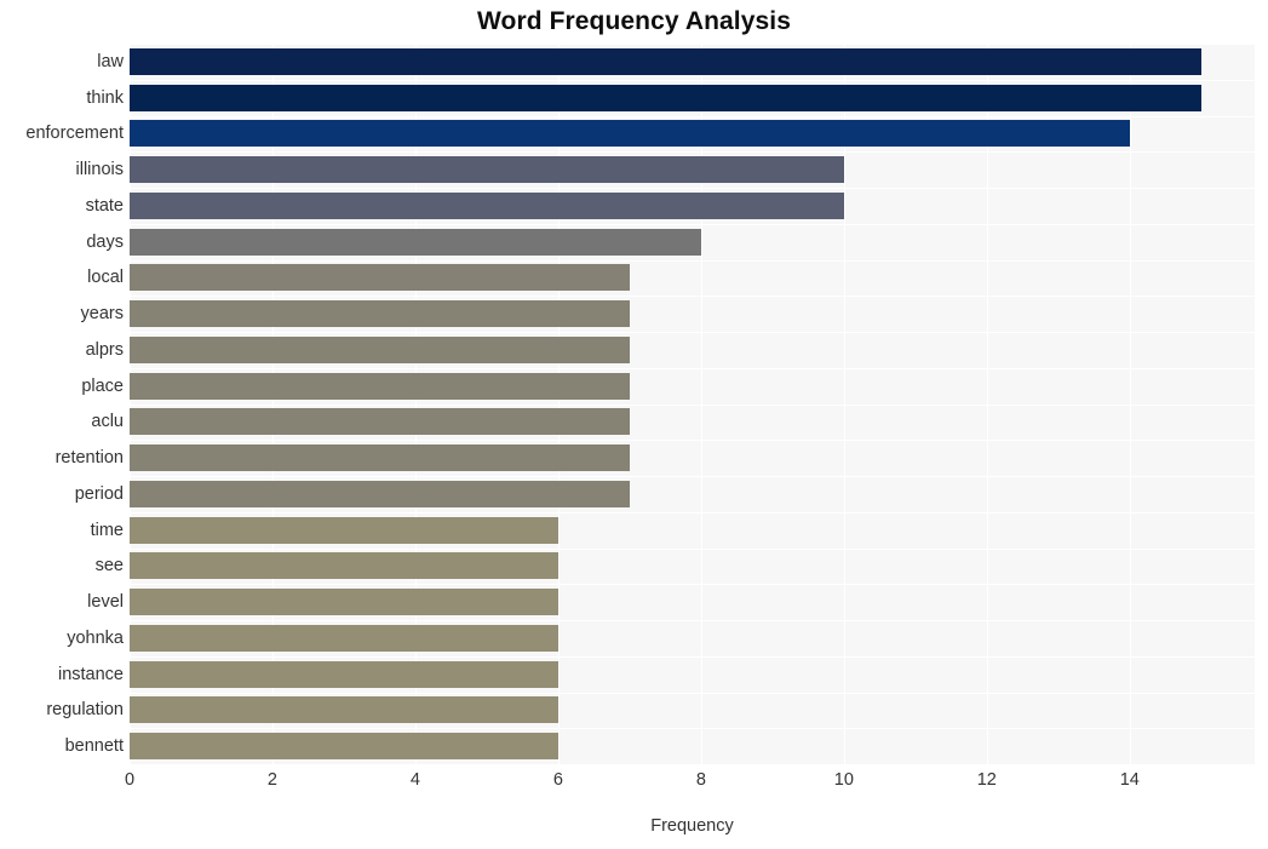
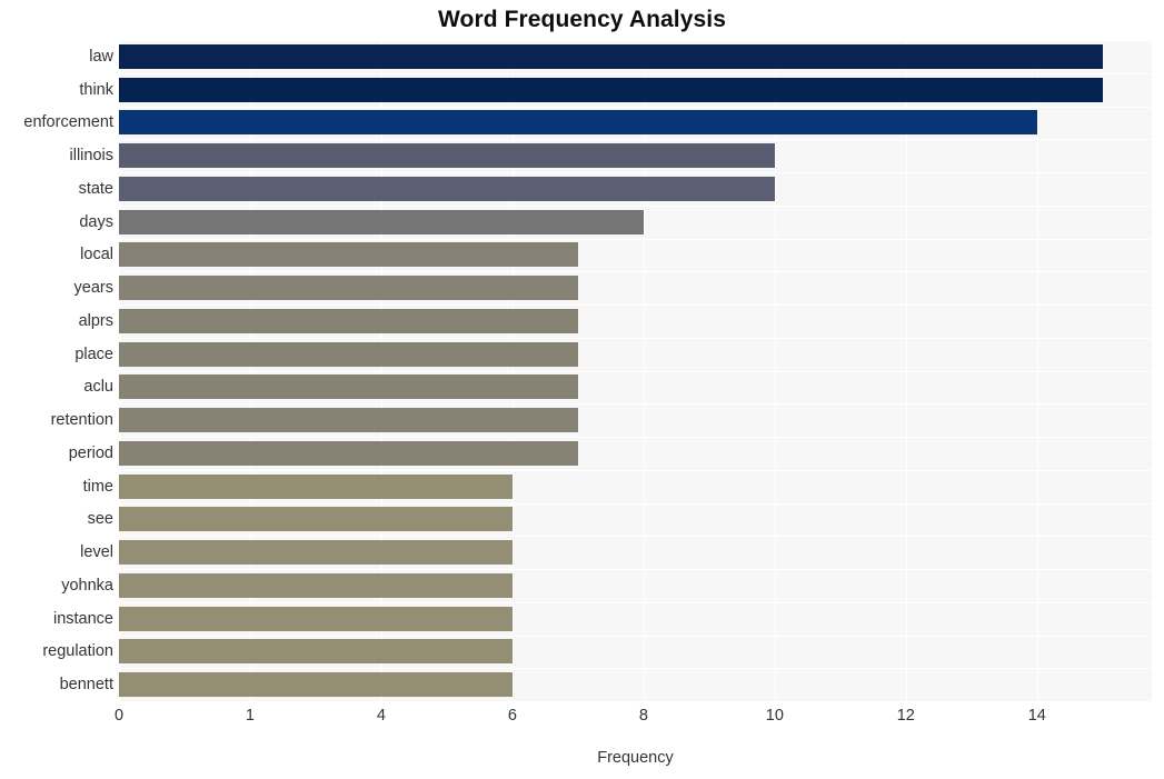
  Word Frequency Analysis
  law
  think
  enforcement
  illinois
  state
  days
  local
  years
  alprs
  place
  aclu
  retention
  period
  time
  see
  level
  yohnka
  instance
  regulation
  bennett
  0
- 2
+ 1
  4
  6
  8
  10
  12
  14
  Frequency
